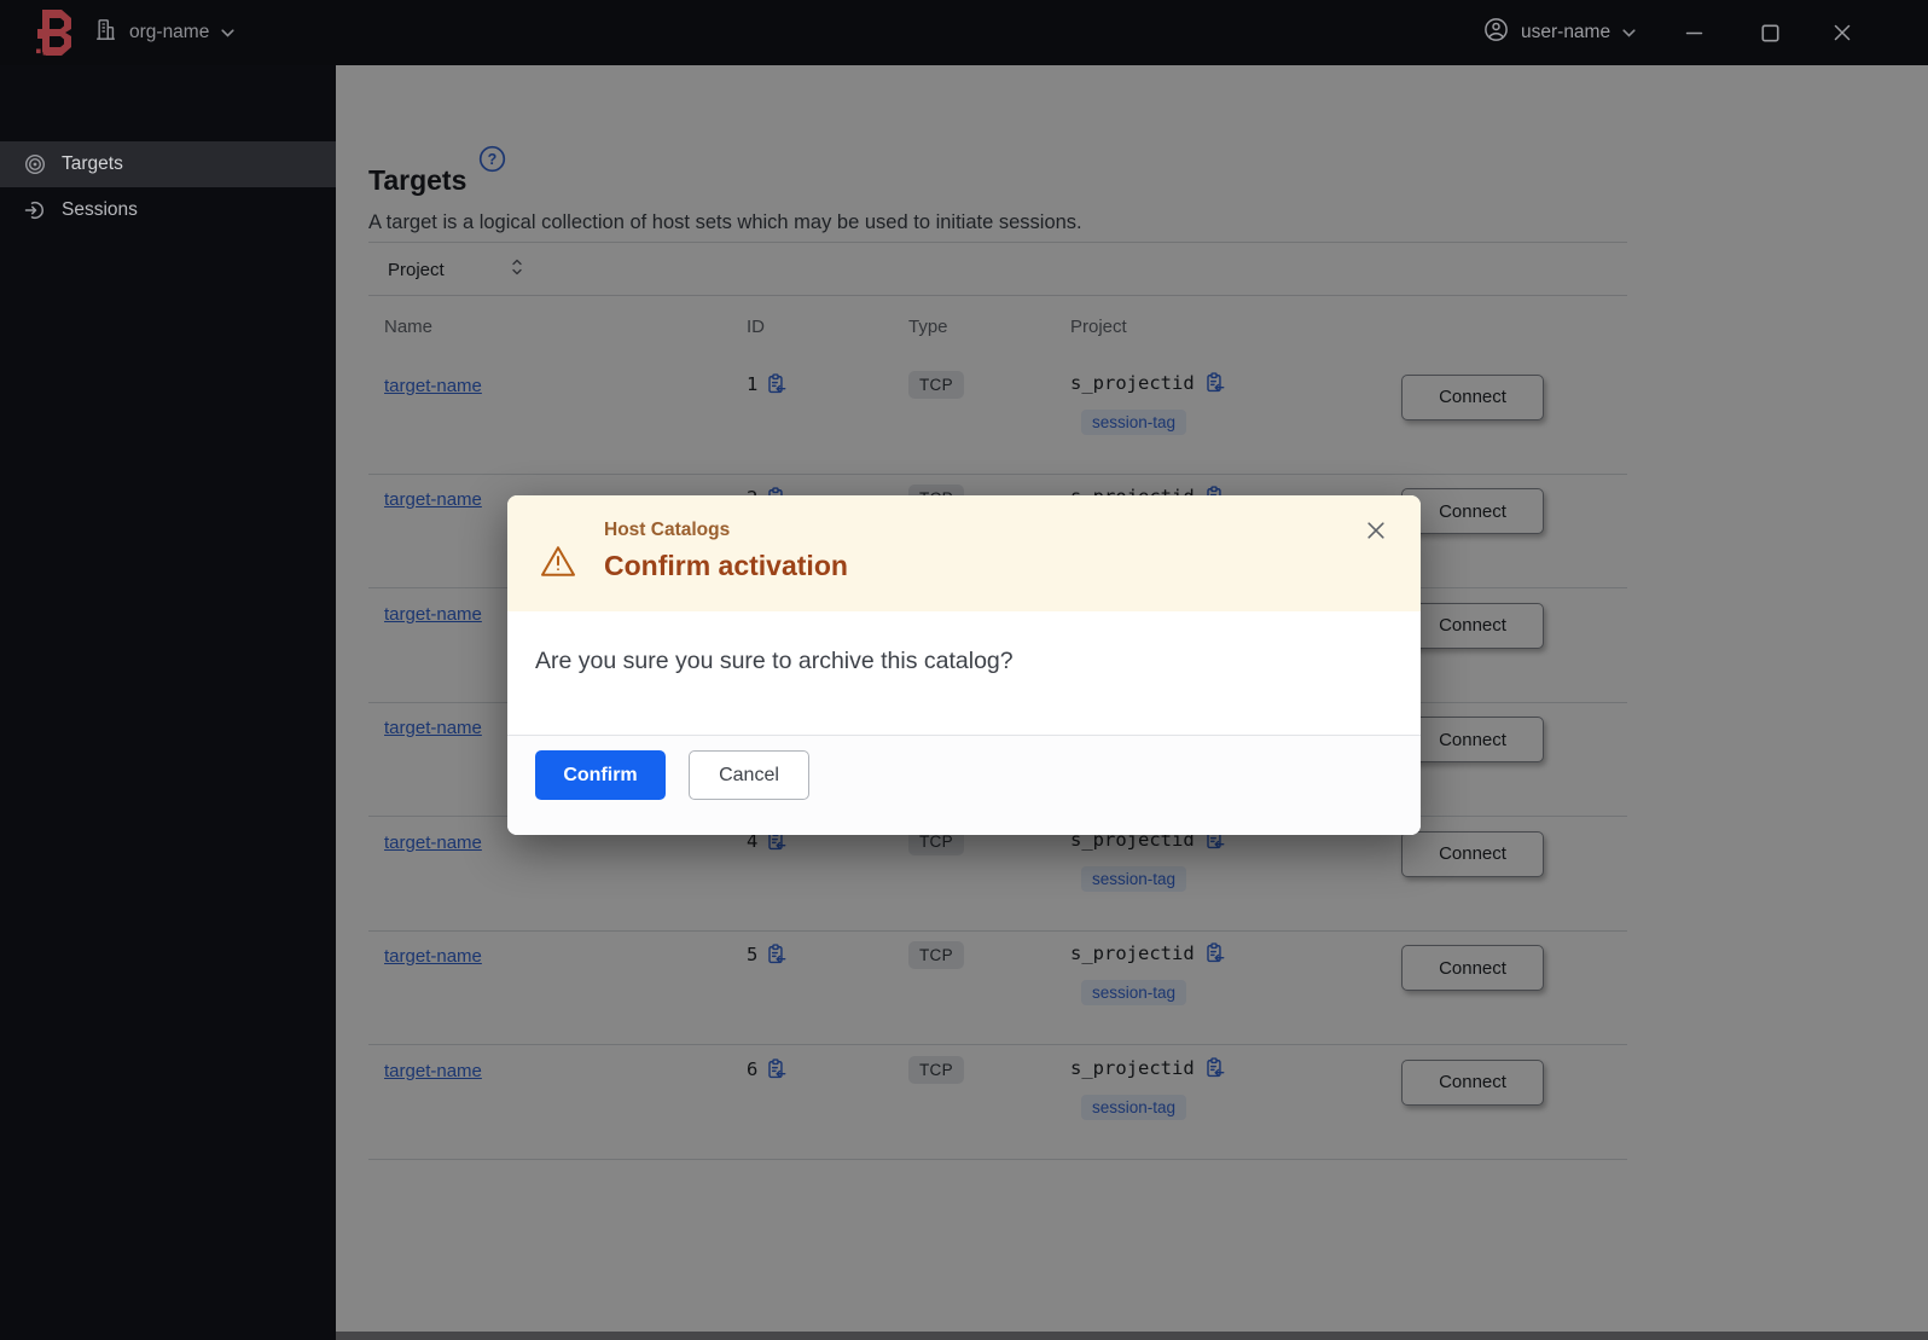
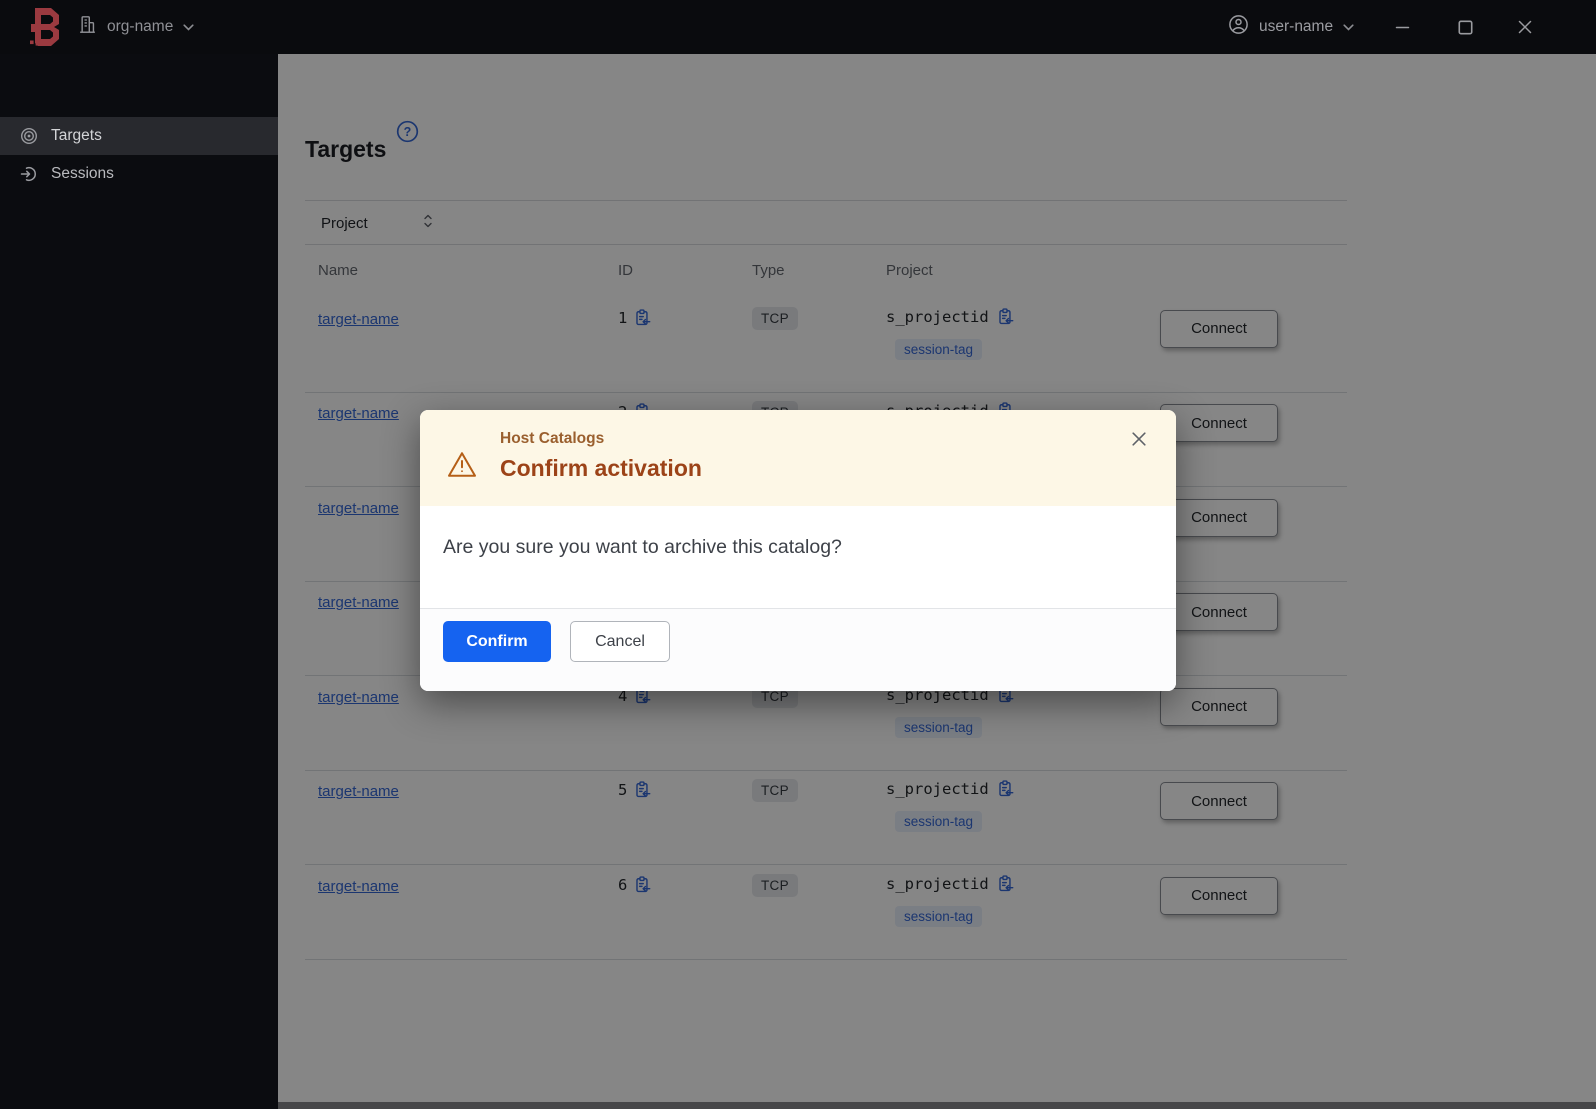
  org-name
  user-name
  Targets
  Sessions
  Targets
  ?
- A target is a logical collection of host sets which may be used to initiate sessions.
  Project
  Name
  ID
  Type
  Project
  target-name
  1
  TCP
  s_projectid
  session-tag
  Connect
  target-name
  Connect
  target-name
  Connect
  target-name
  Connect
  target-name
  4
  TCP
  s_projectid
  session-tag
  Connect
  target-name
  5
  TCP
  s_projectid
  session-tag
  Connect
  target-name
  6
  TCP
  s_projectid
  session-tag
  Connect
  Host Catalogs
  Confirm activation
- Are you sure you sure to archive this catalog?
+ Are you sure you want to archive this catalog?
  Confirm
  Cancel
